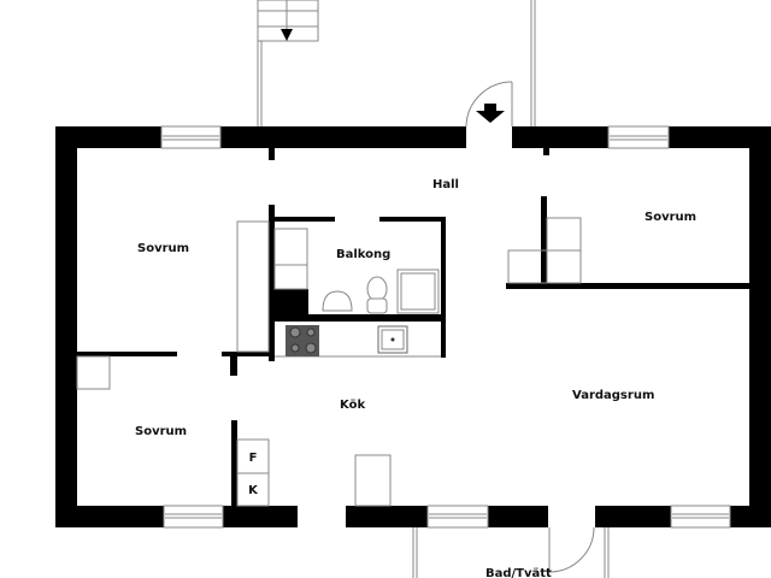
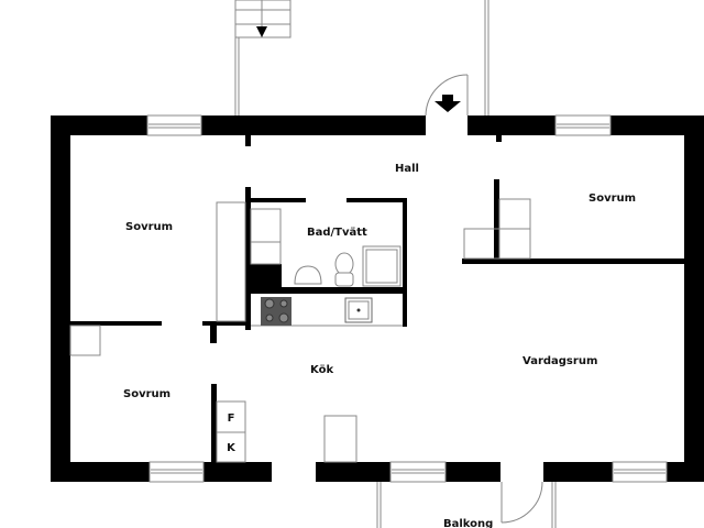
  F
  K
  Hall
  Sovrum
- Balkong
+ Bad/Tvätt
  Sovrum
  Kök
  Vardagsrum
  Sovrum
- Bad/Tvätt
+ Balkong
